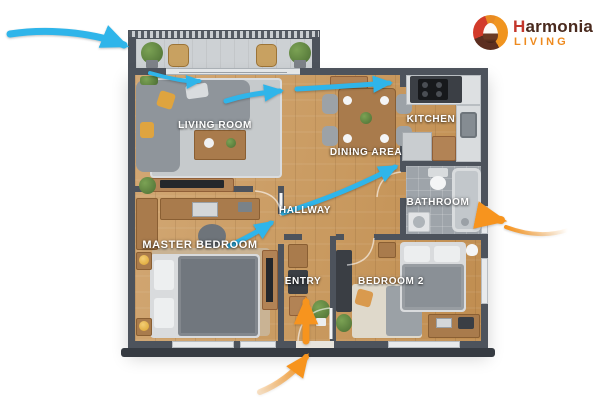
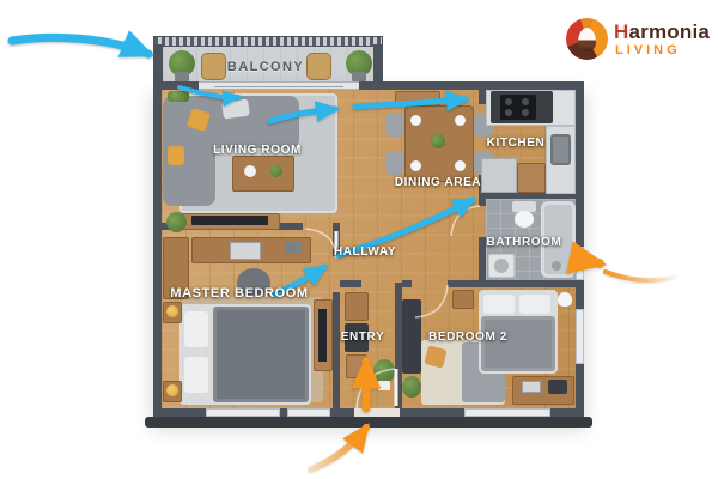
  Harmonia
  LIVING
+ BALCONY
  LIVING ROOM
  DINING AREA
  KITCHEN
  HALLWAY
  BATHROOM
  MASTER BEDROOM
  ENTRY
  BEDROOM 2
